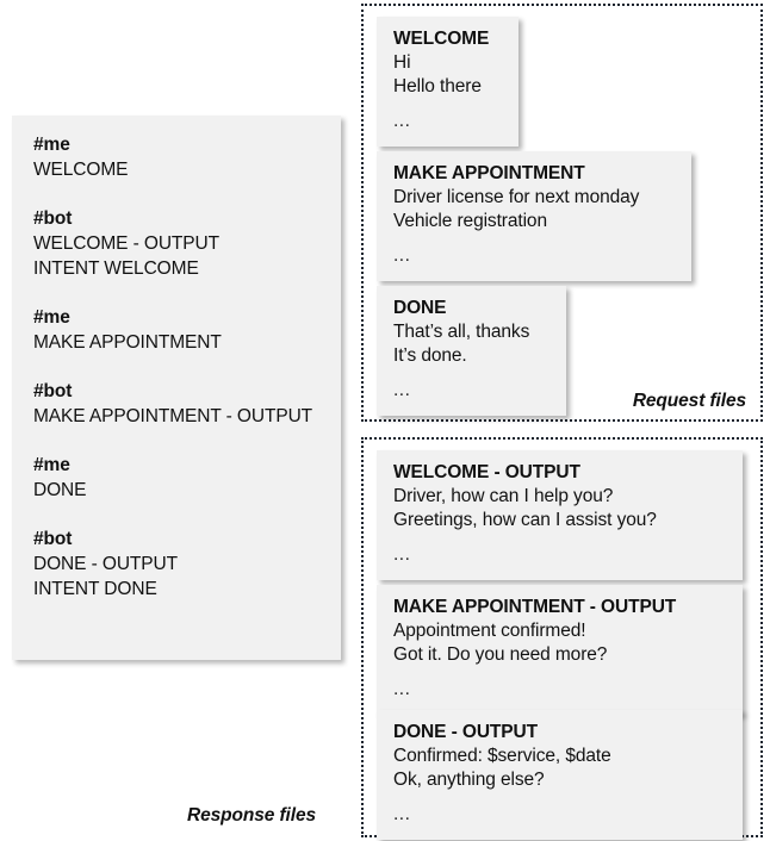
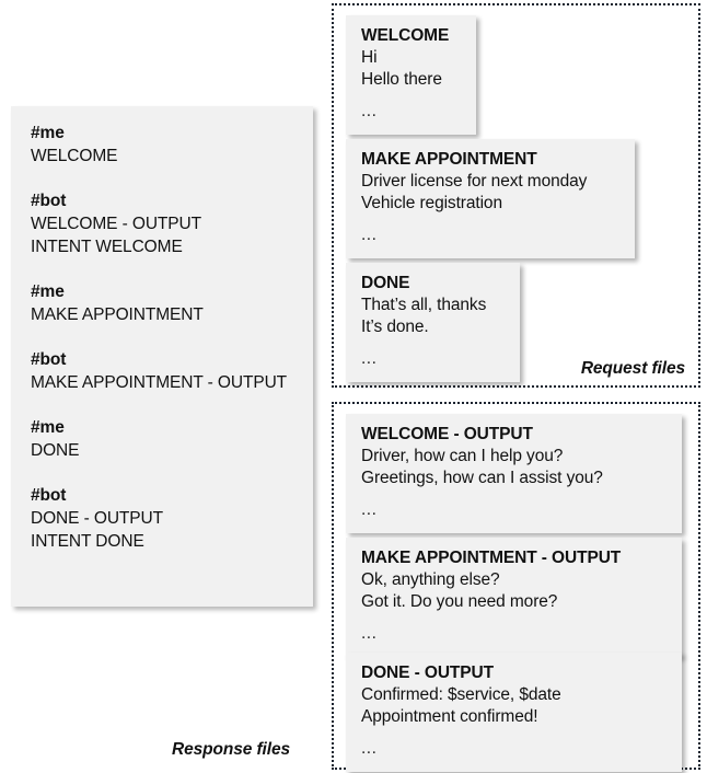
  #me
  WELCOME
  #bot
  WELCOME - OUTPUT
  INTENT WELCOME
  #me
  MAKE APPOINTMENT
  #bot
  MAKE APPOINTMENT - OUTPUT
  #me
  DONE
  #bot
  DONE - OUTPUT
  INTENT DONE
  Request files
  WELCOME
  Hi
  Hello there
  ...
  MAKE APPOINTMENT
  Driver license for next monday
  Vehicle registration
  ...
  DONE
  That’s all, thanks
  It’s done.
  ...
  WELCOME - OUTPUT
  Driver, how can I help you?
  Greetings, how can I assist you?
  ...
  MAKE APPOINTMENT - OUTPUT
- Appointment confirmed!
+ Ok, anything else?
  Got it. Do you need more?
  ...
  DONE - OUTPUT
  Confirmed: $service, $date
- Ok, anything else?
+ Appointment confirmed!
  ...
  Response files
